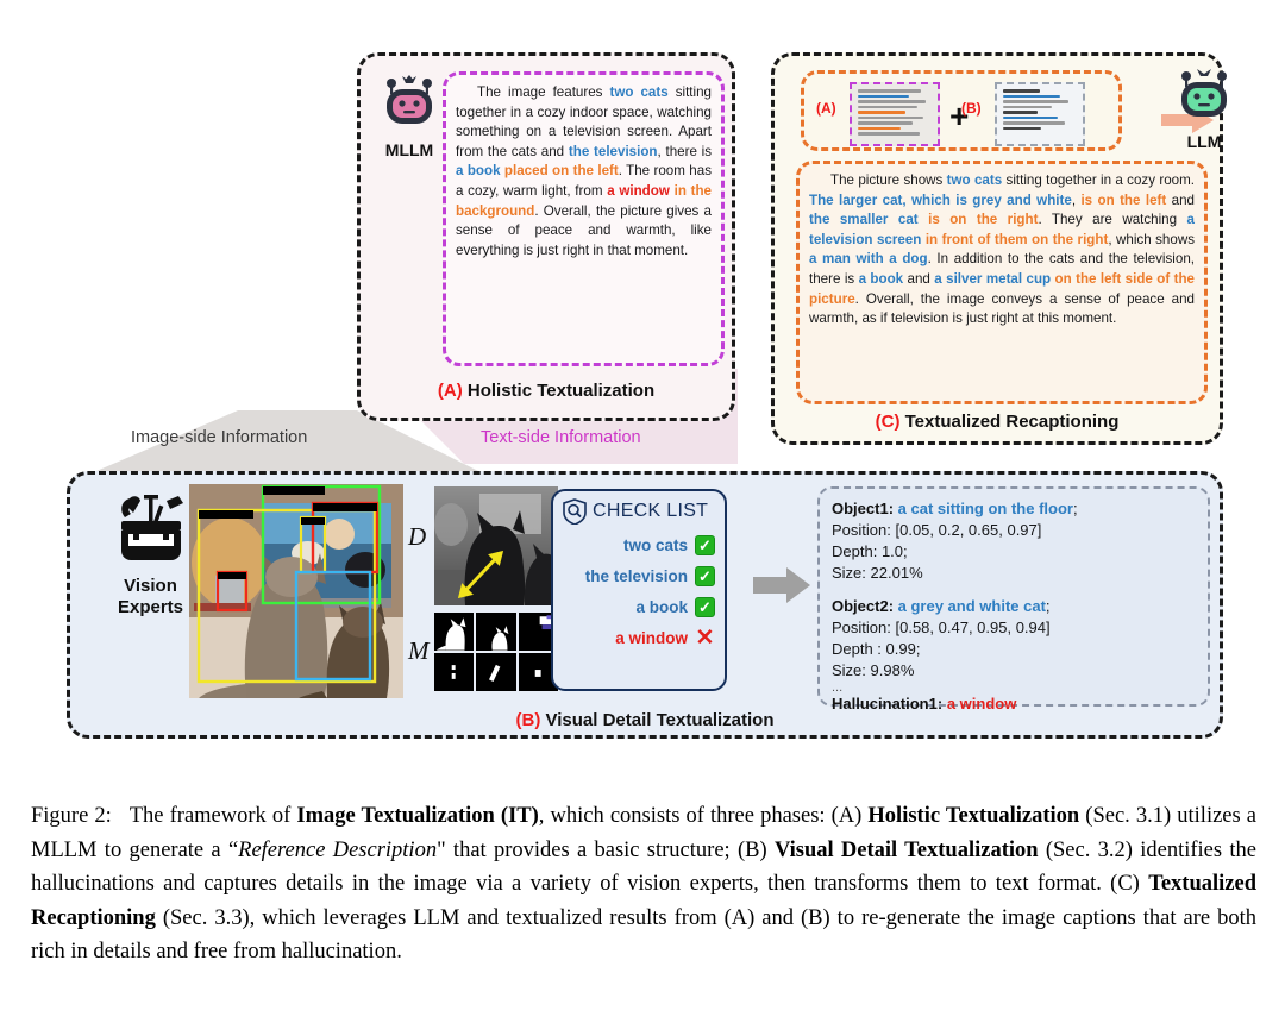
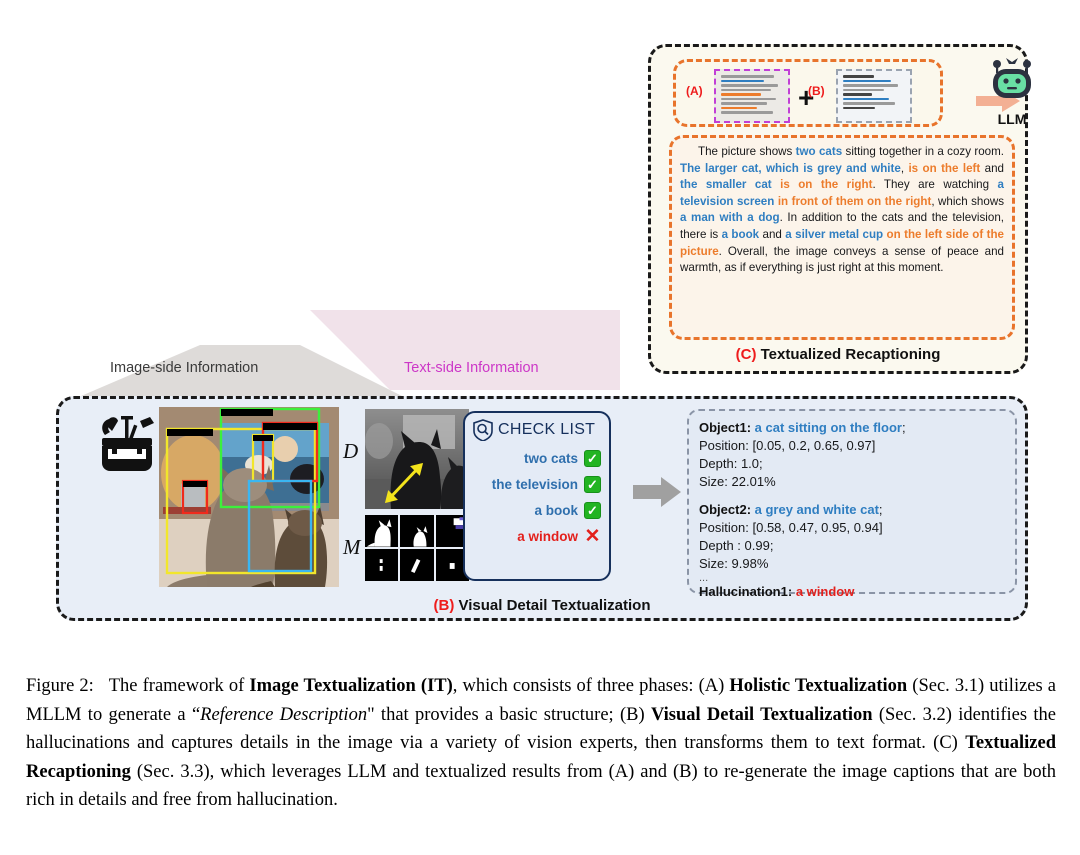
- MLLM
- The image features two cats sitting together in a cozy indoor space, watching something on a television screen. Apart from the cats and the television, there is a book placed on the left. The room has a cozy, warm light, from a window in the background. Overall, the picture gives a sense of peace and warmth, like everything is just right in that moment.
- (A) Holistic Textualization
  Image-side Information
  Text-side Information
  (A)
  +
  (B)
  LLM
- The picture shows two cats sitting together in a cozy room. The larger cat, which is grey and white, is on the left and the smaller cat is on the right. They are watching a television screen in front of them on the right, which shows a man with a dog. In addition to the cats and the television, there is a book and a silver metal cup on the left side of the picture. Overall, the image conveys a sense of peace and warmth, as if television is just right at this moment.
+ The picture shows two cats sitting together in a cozy room. The larger cat, which is grey and white, is on the left and the smaller cat is on the right. They are watching a television screen in front of them on the right, which shows a man with a dog. In addition to the cats and the television, there is a book and a silver metal cup on the left side of the picture. Overall, the image conveys a sense of peace and warmth, as if everything is just right at this moment.
  (C) Textualized Recaptioning
- Vision
- Experts
  D
  M
  CHECK LIST
  two cats
  ✓
  the television
  ✓
  a book
  ✓
  a window
  ✕
  Object1: a cat sitting on the floor;
  Position: [0.05, 0.2, 0.65, 0.97]
  Depth: 1.0;
  Size: 22.01%
  Object2: a grey and white cat;
  Position: [0.58, 0.47, 0.95, 0.94]
  Depth : 0.99;
  Size: 9.98%
  ...
  Hallucination1: a window
  (B) Visual Detail Textualization
  Figure 2: The framework of Image Textualization (IT), which consists of three phases: (A) Holistic Textualization (Sec. 3.1) utilizes a MLLM to generate a “Reference Description" that provides a basic structure; (B) Visual Detail Textualization (Sec. 3.2) identifies the hallucinations and captures details in the image via a variety of vision experts, then transforms them to text format. (C) Textualized Recaptioning (Sec. 3.3), which leverages LLM and textualized results from (A) and (B) to re-generate the image captions that are both rich in details and free from hallucination.
